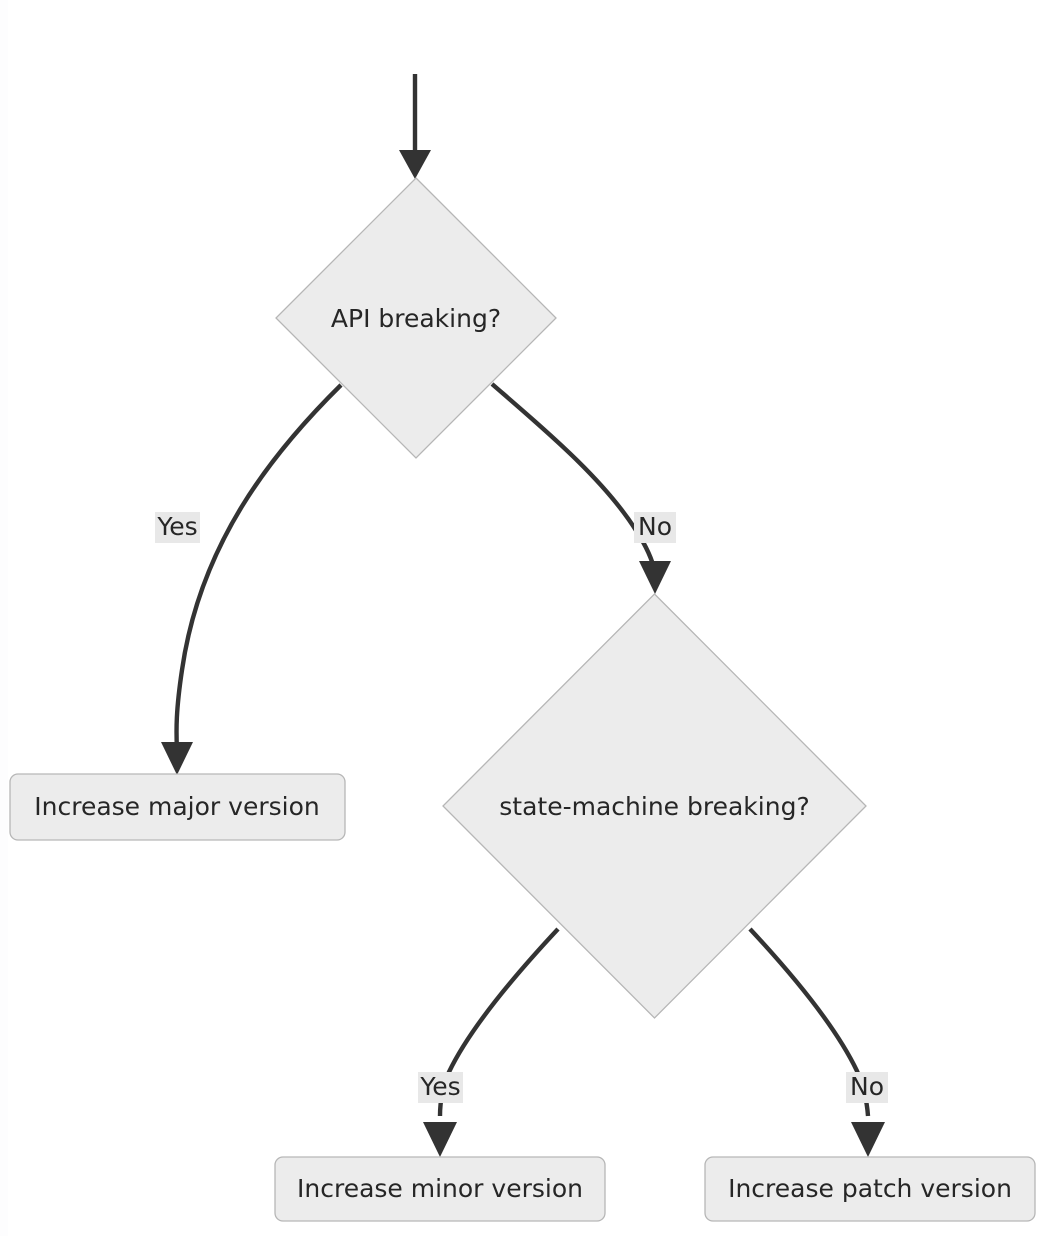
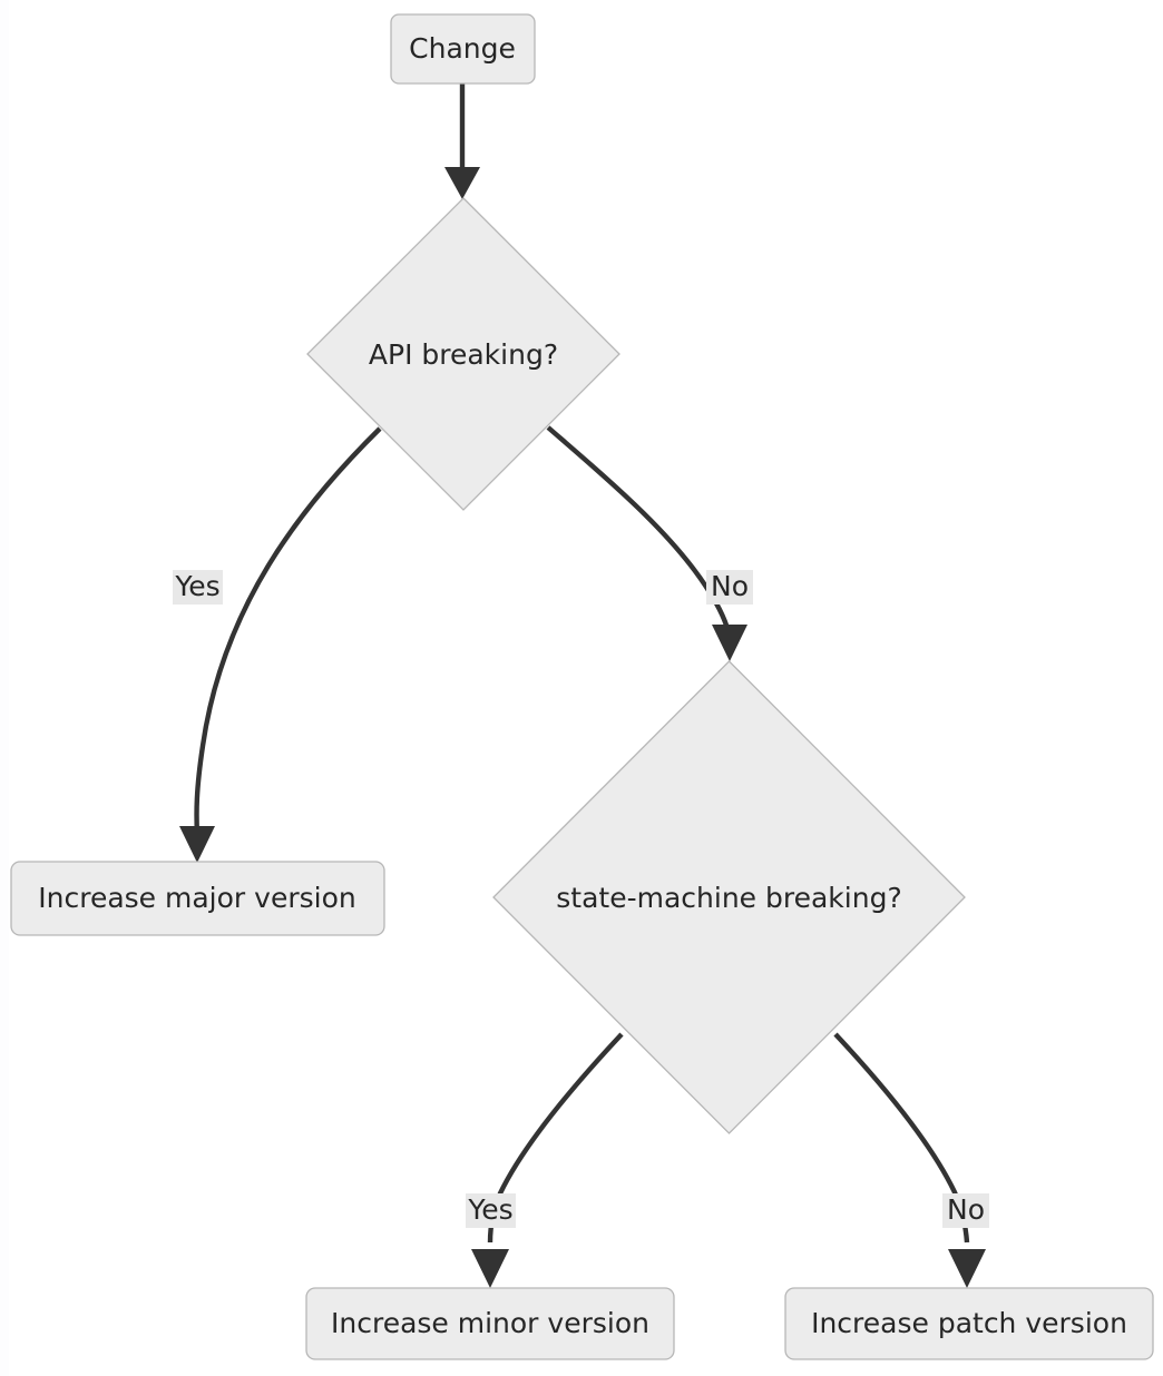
+ Change
  API breaking?
  Increase major version
  state-machine breaking?
  Increase minor version
  Increase patch version
  Yes
  No
  Yes
  No
